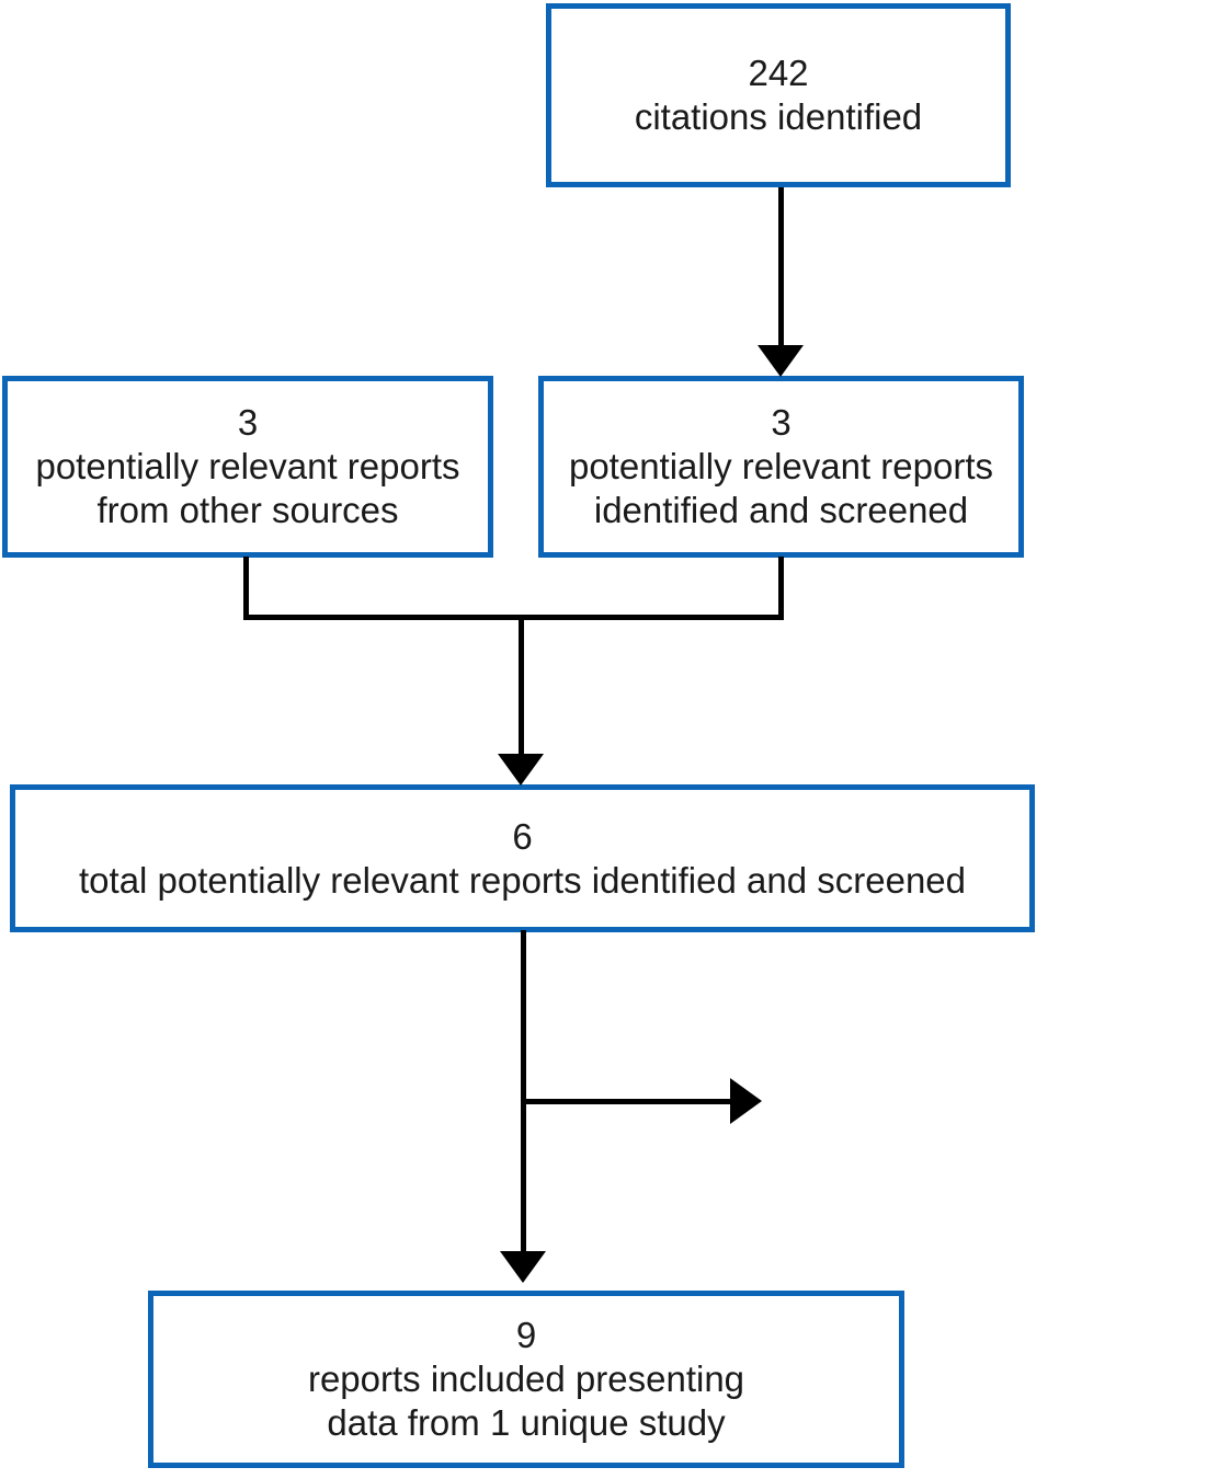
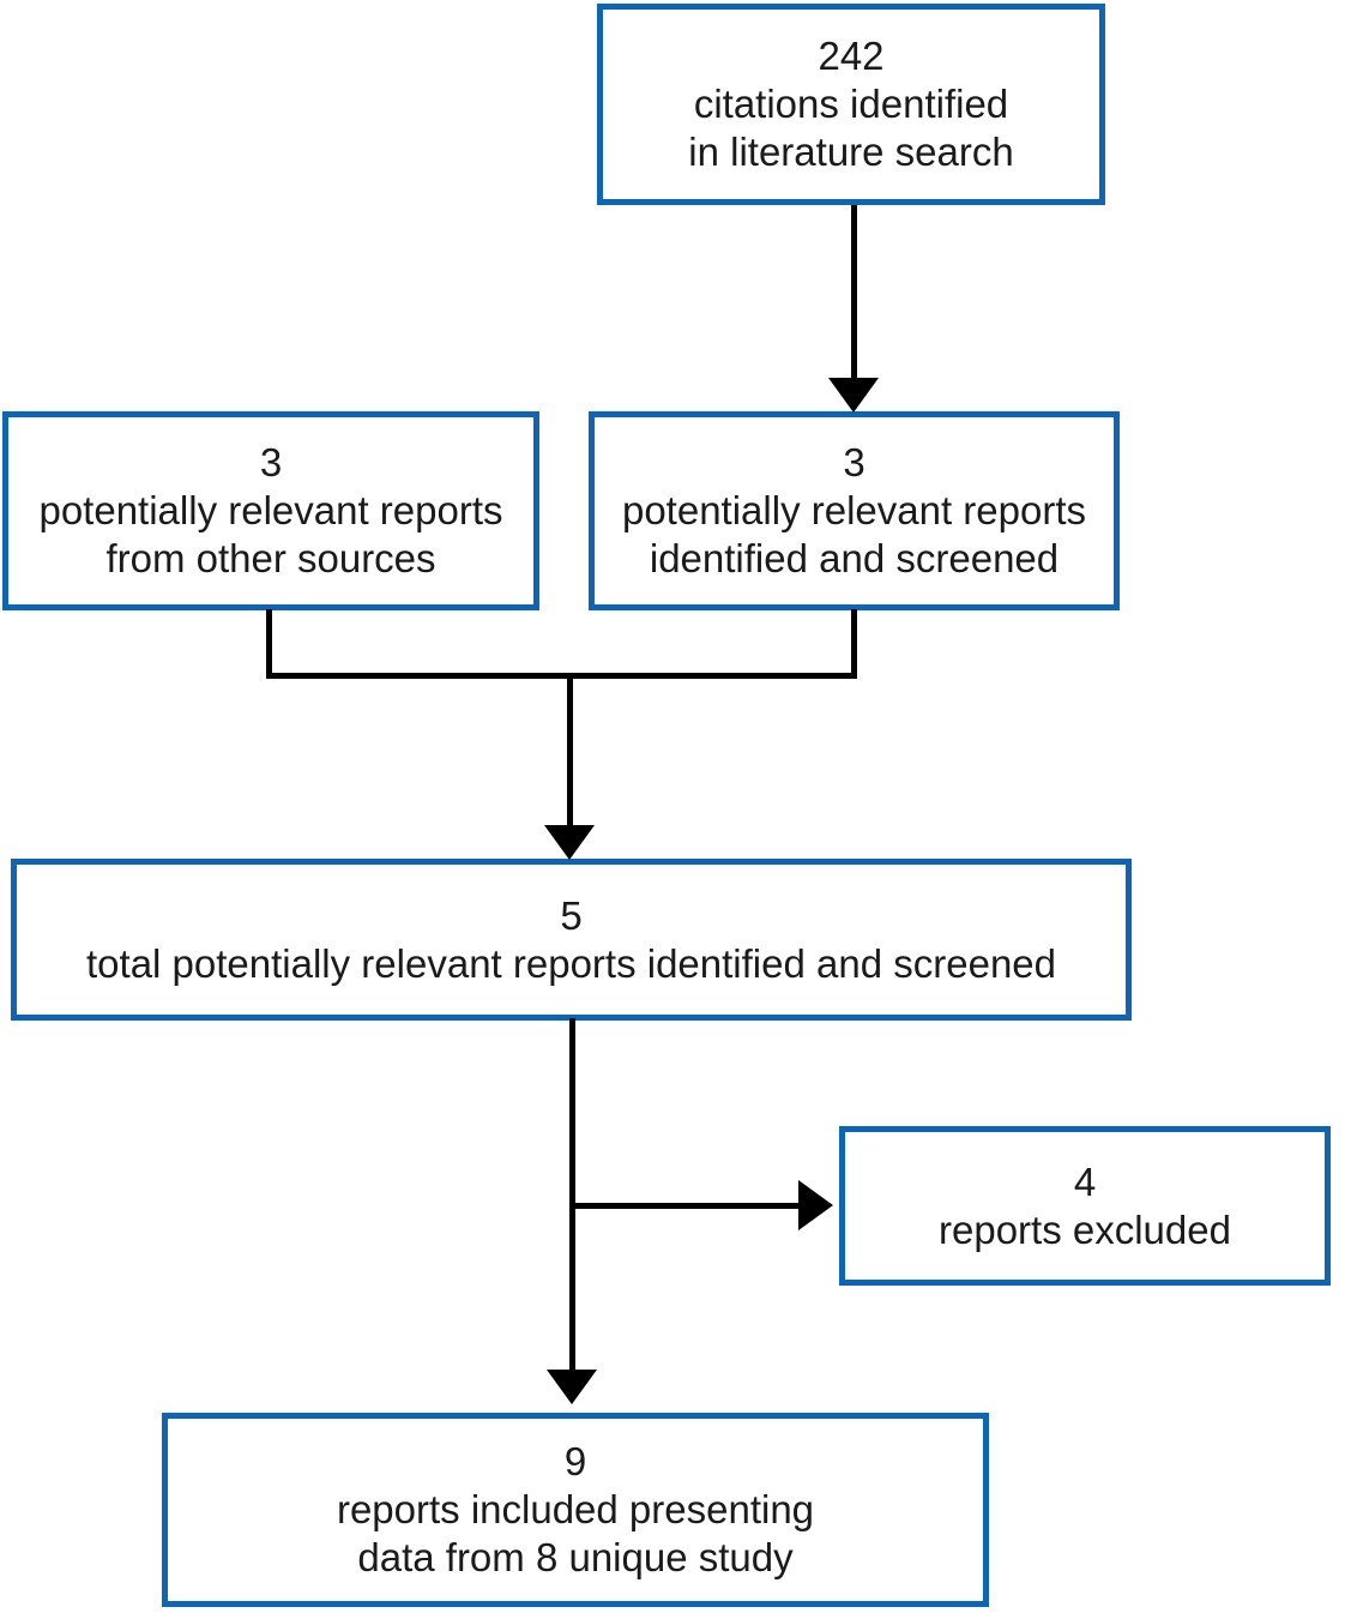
  242
  citations identified
+ in literature search
  3
  potentially relevant reports
  from other sources
  3
  potentially relevant reports
  identified and screened
- 6
+ 5
  total potentially relevant reports identified and screened
+ 4
+ reports excluded
  9
  reports included presenting
- data from 1 unique study
+ data from 8 unique study
